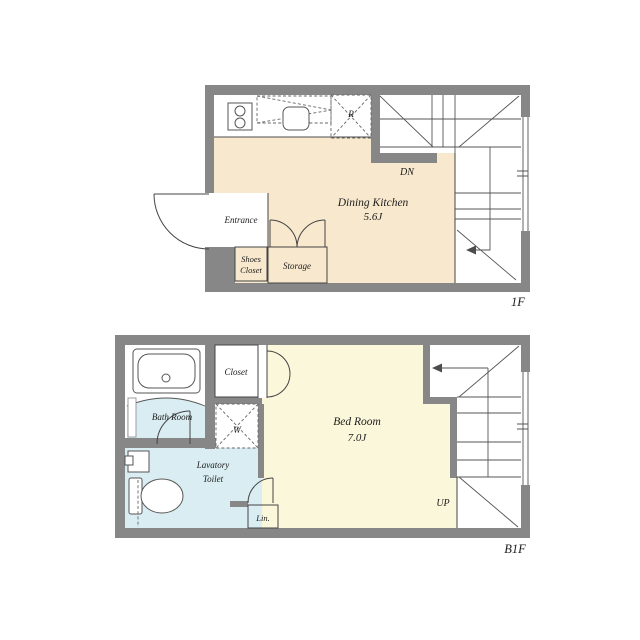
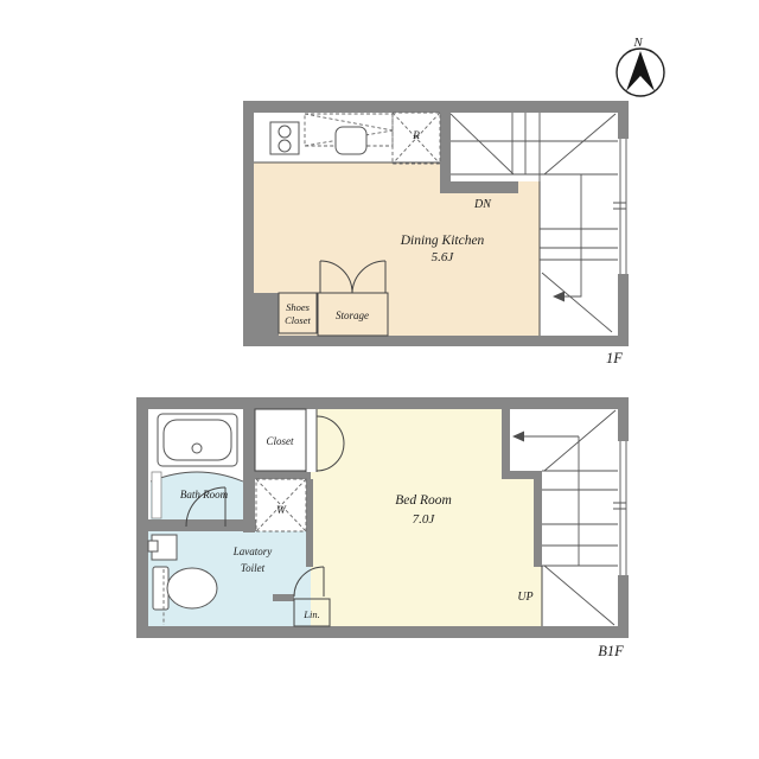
+ N
  R
  DN
- Entrance
  Shoes
  Closet
  Storage
  Dining Kitchen
  5.6J
  1F
  Bath Room
  Closet
  W
  Lavatory
  Toilet
  Lin.
  UP
  Bed Room
  7.0J
  B1F
